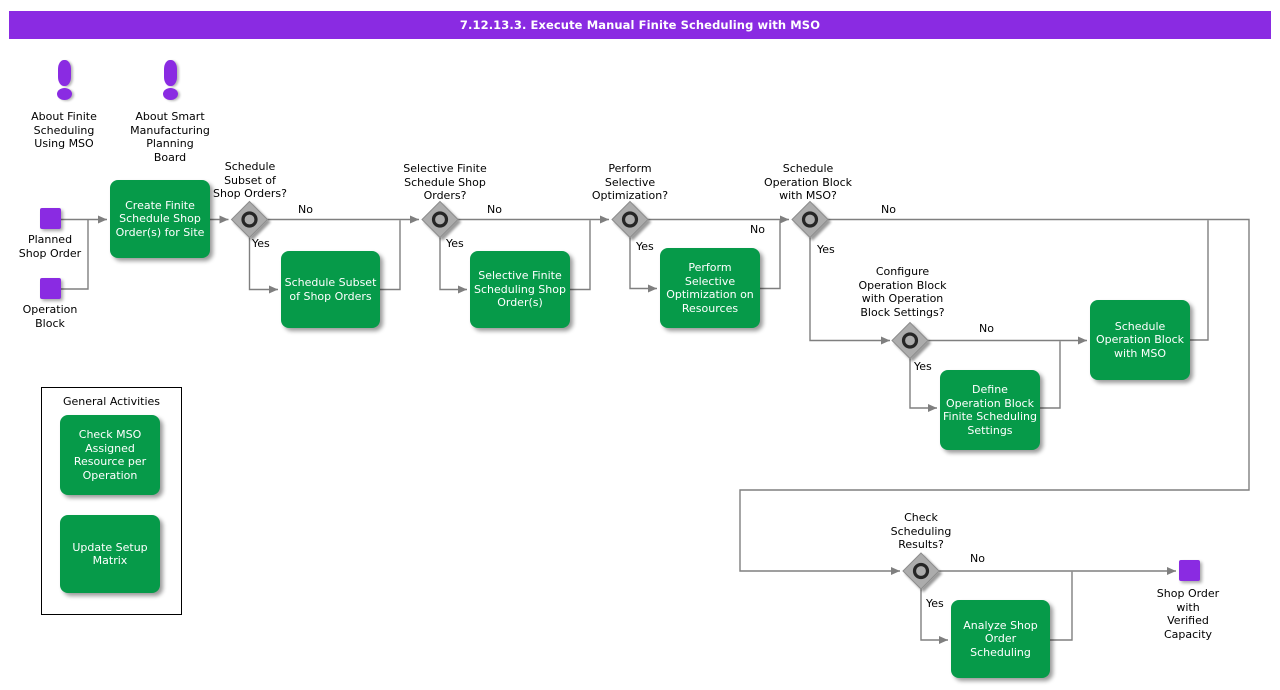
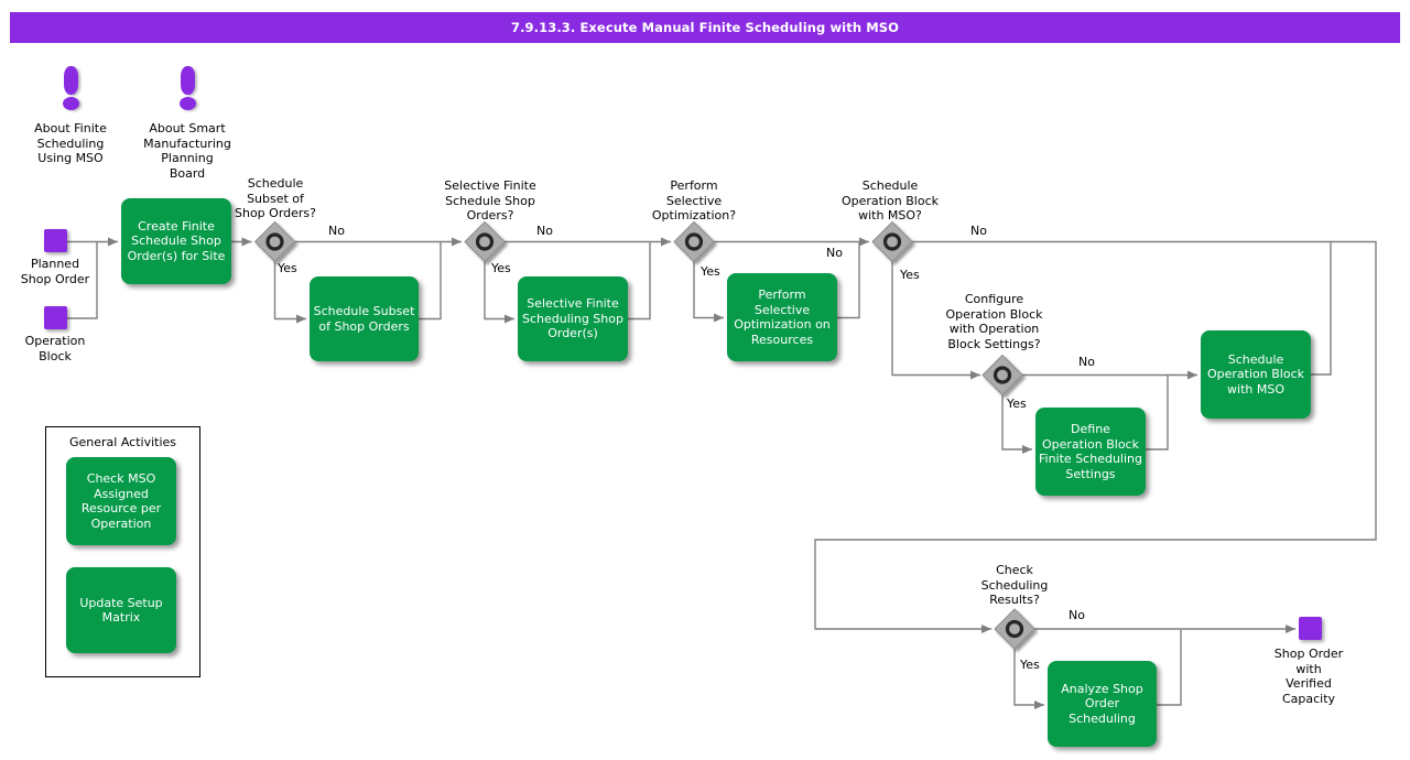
- 7.12.13.3. Execute Manual Finite Scheduling with MSO
+ 7.9.13.3. Execute Manual Finite Scheduling with MSO
  About Finite
  Scheduling
  Using MSO
  About Smart
  Manufacturing
  Planning
  Board
  Planned
  Shop Order
  Operation
  Block
  Create Finite
  Schedule Shop
  Order(s) for Site
  Schedule Subset
  of Shop Orders
  Selective Finite
  Scheduling Shop
  Order(s)
  Perform
  Selective
  Optimization on
  Resources
  Define
  Operation Block
  Finite Scheduling
  Settings
  Schedule
  Operation Block
  with MSO
  Analyze Shop
  Order
  Scheduling
  Schedule
  Subset of
  Shop Orders?
  Selective Finite
  Schedule Shop
  Orders?
  Perform
  Selective
  Optimization?
  Schedule
  Operation Block
  with MSO?
  Configure
  Operation Block
  with Operation
  Block Settings?
  Check
  Scheduling
  Results?
  No
  Yes
  No
  Yes
  No
  Yes
  No
  Yes
  No
  Yes
  No
  Yes
  Shop Order
  with
  Verified
  Capacity
  General Activities
  Check MSO
  Assigned
  Resource per
  Operation
  Update Setup
  Matrix
